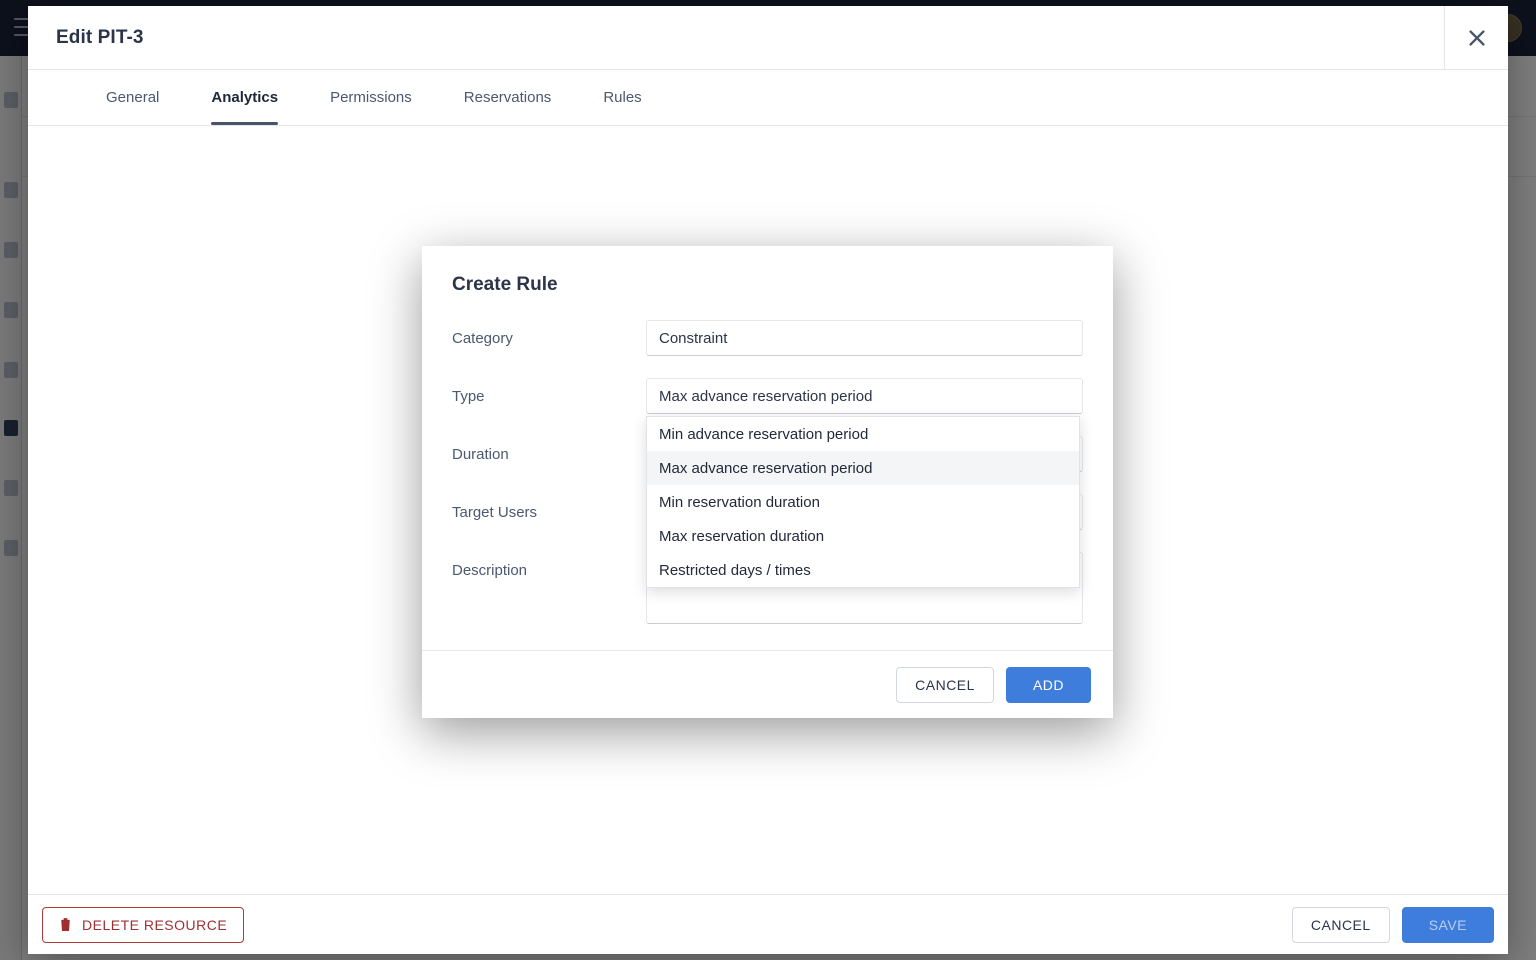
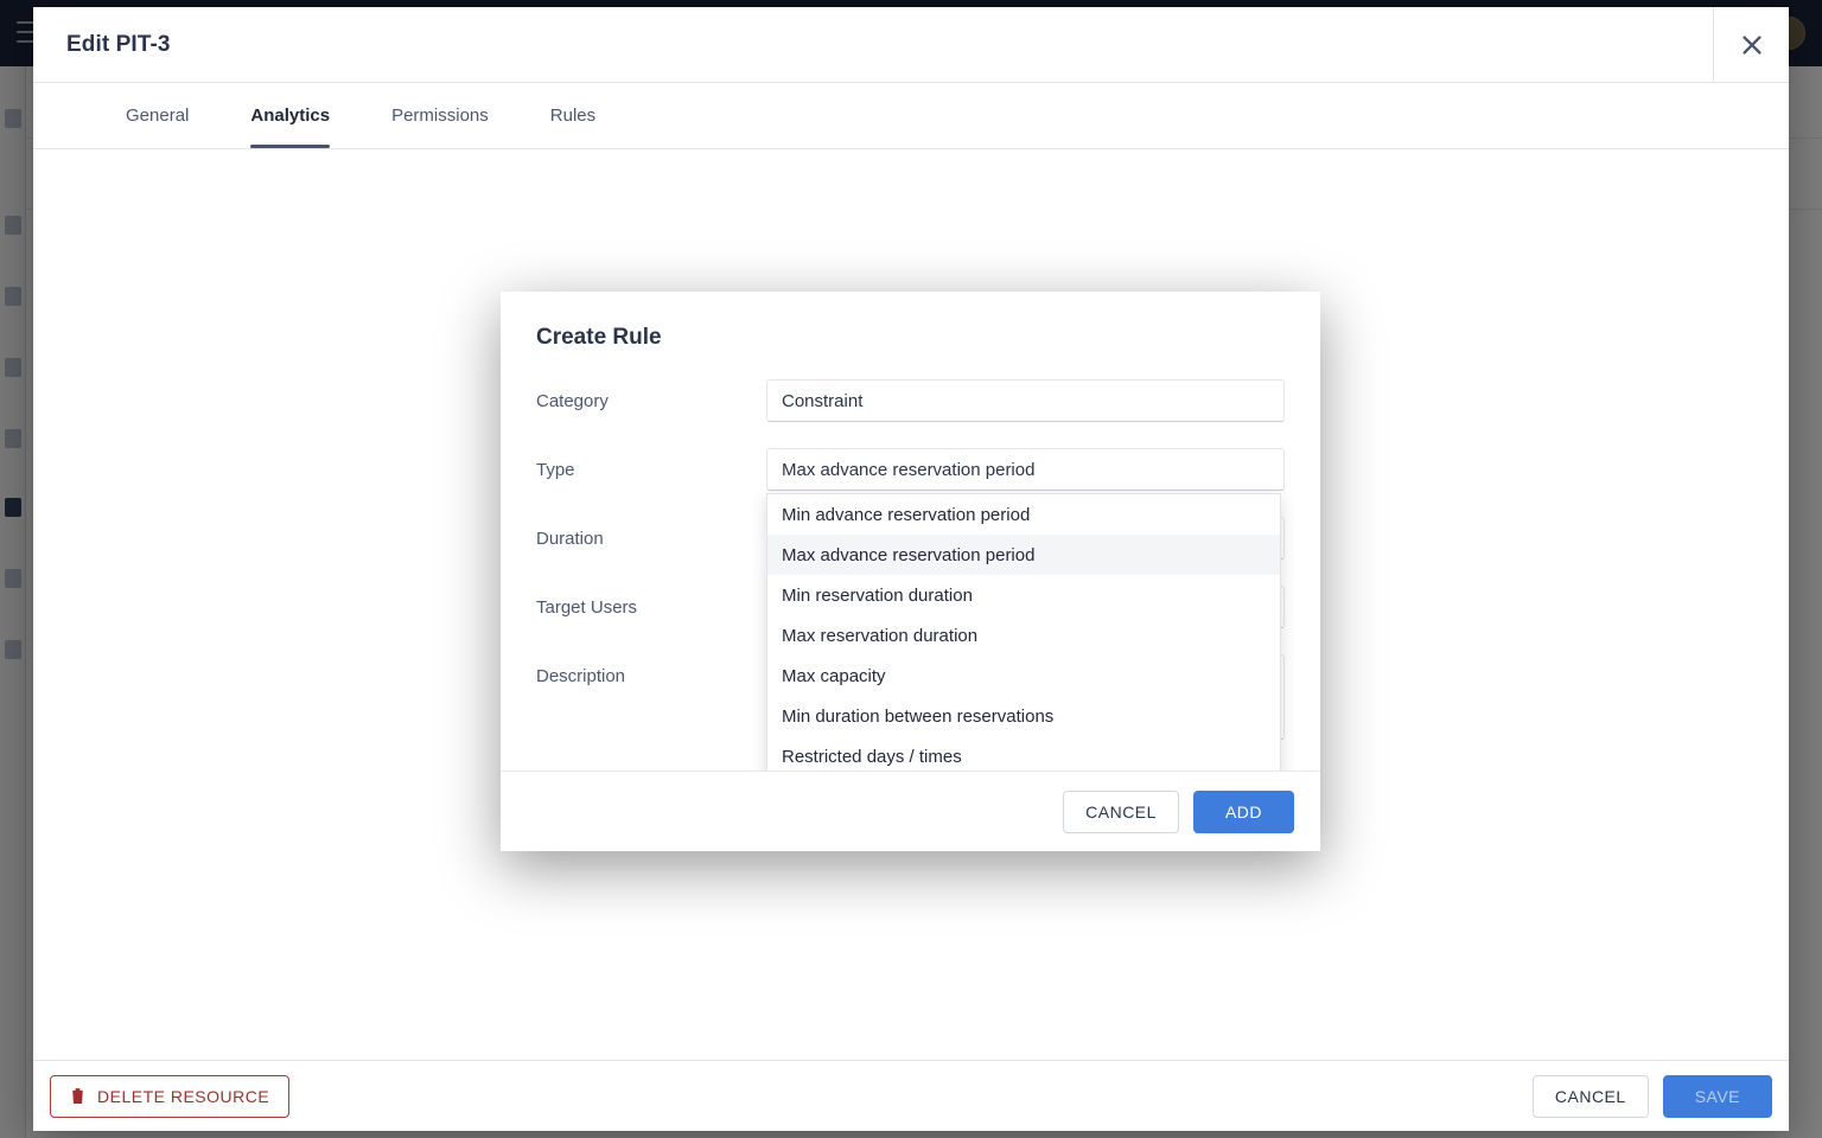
  Edit PIT-3
  General
  Analytics
  Permissions
- Reservations
  Rules
  DELETE RESOURCE
  CANCEL
  SAVE
  Create Rule
  Category
  Constraint
  Type
  Max advance reservation period
  Min advance reservation period
  Max advance reservation period
  Min reservation duration
  Max reservation duration
+ Max capacity
+ Min duration between reservations
  Restricted days / times
  Duration
  Target Users
  Description
  CANCEL
  ADD
